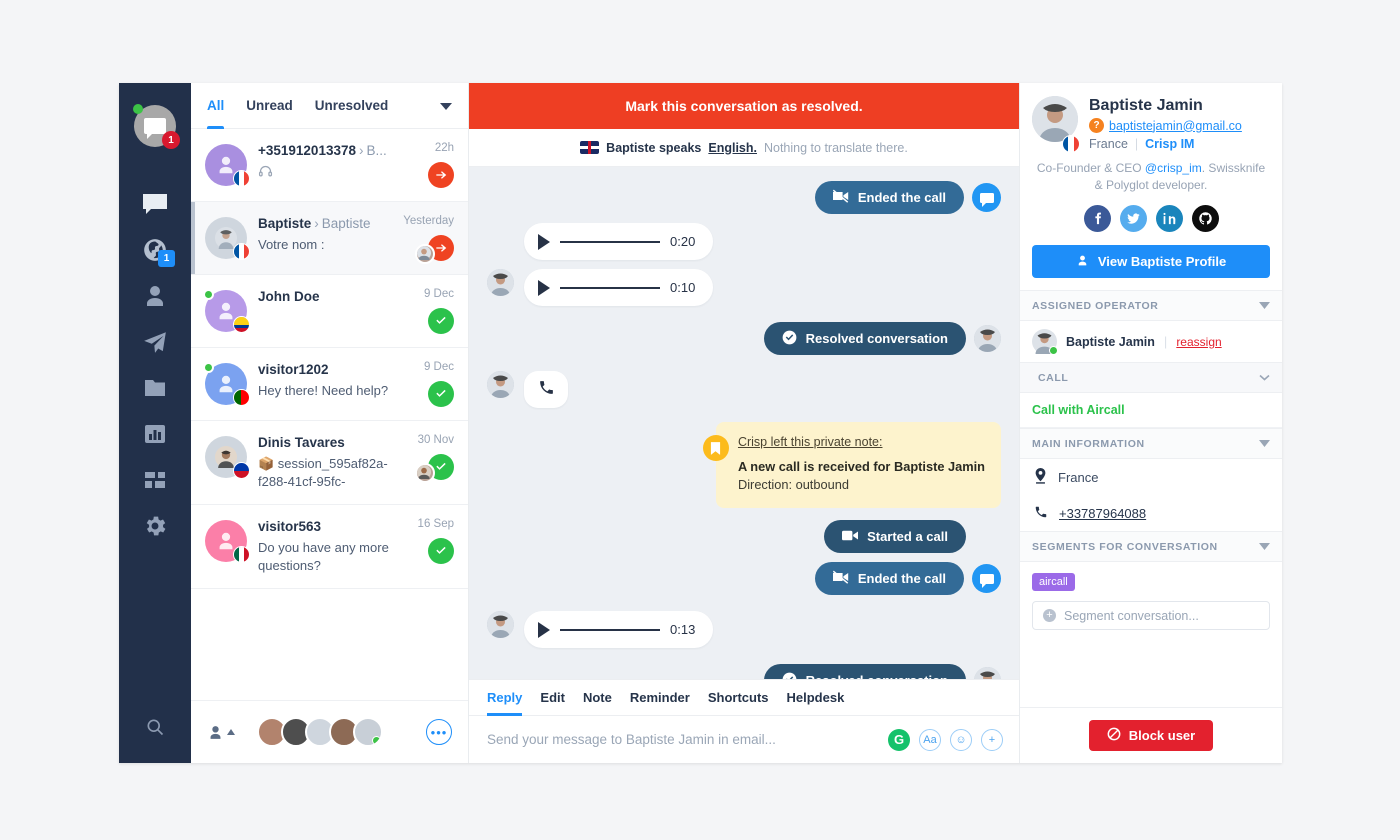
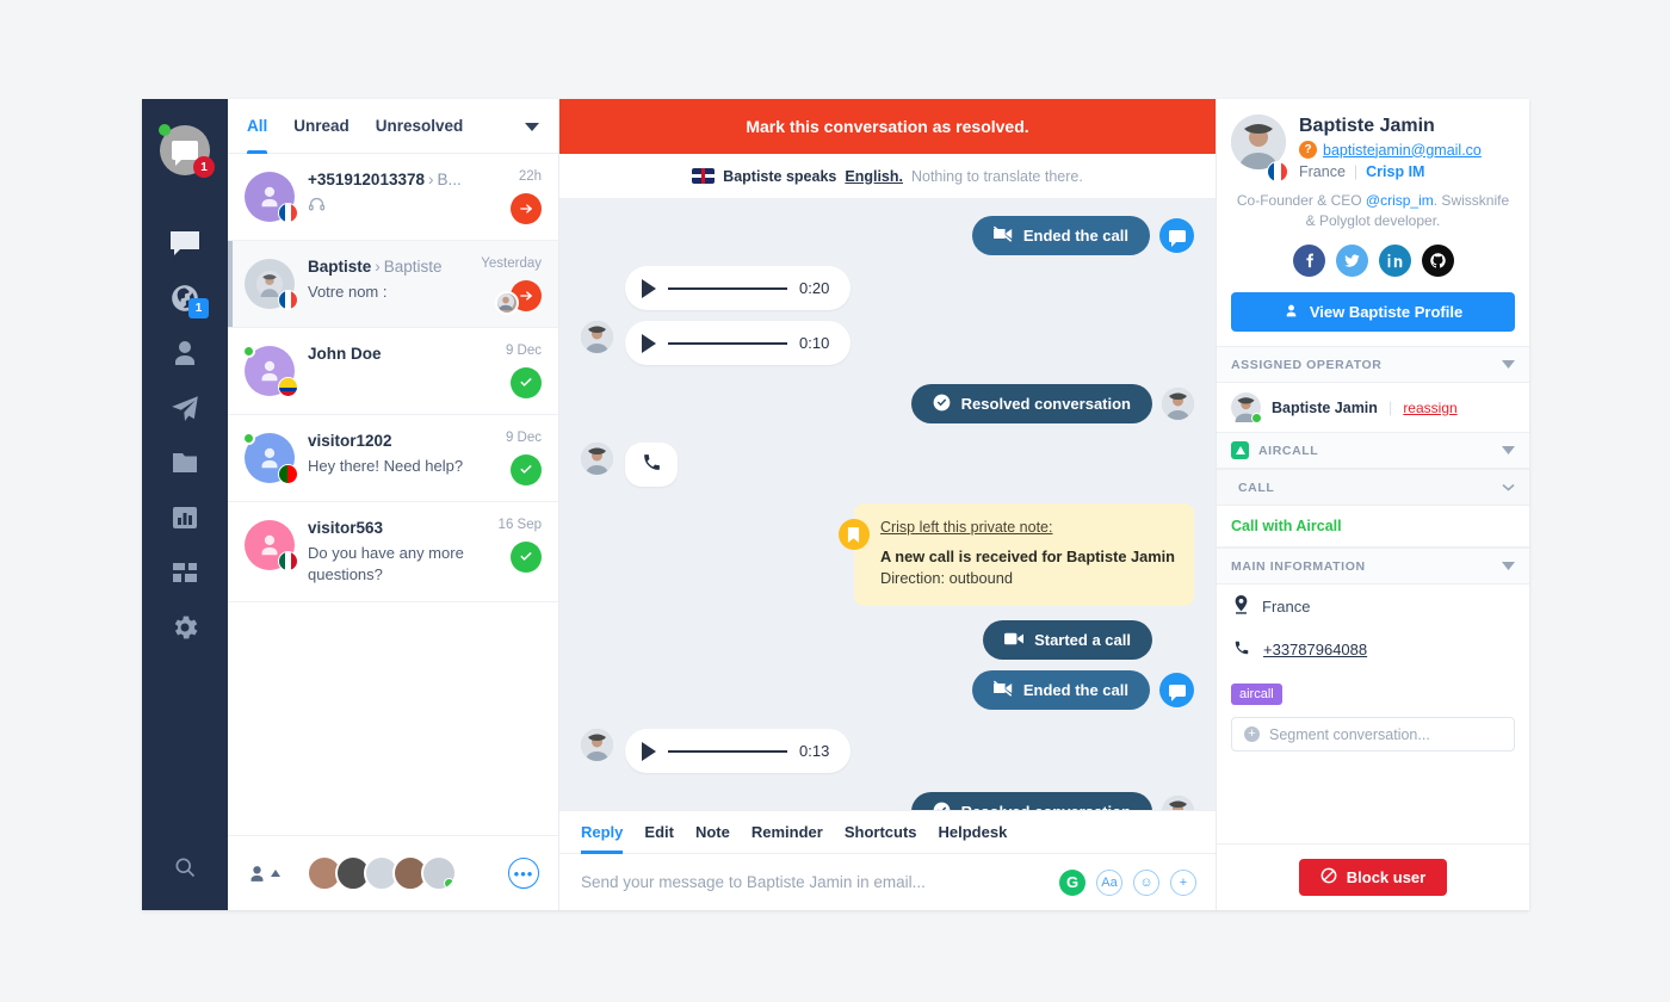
  1
  1
  All
  Unread
  Unresolved
  +351912013378 › B...
  22h
  Baptiste › Baptiste
  Votre nom :
  Yesterday
  John Doe
  9 Dec
  visitor1202
  Hey there! Need help?
  9 Dec
- Dinis Tavares
- 📦 session_595af82a-f288-41cf-95fc-
- 30 Nov
  visitor563
  Do you have any more questions?
  16 Sep
  •••
  Mark this conversation as resolved.
  Baptiste speaks
  English.
  Nothing to translate there.
  Ended the call
  0:20
  0:10
  Resolved conversation
  Crisp left this private note:
  A new call is received for Baptiste Jamin
  Direction: outbound
  Started a call
  Ended the call
  0:13
  Reply
  Edit
  Note
  Reminder
  Shortcuts
  Helpdesk
  Send your message to Baptiste Jamin in email...
  G
  Aa
  ☺
  +
  Baptiste Jamin
  ?
  baptistejamin@gmail.co
  France
  |
  Crisp IM
  Co-Founder & CEO @crisp_im. Swissknife & Polyglot developer.
  View Baptiste Profile
  ASSIGNED OPERATOR
  Baptiste Jamin
  |
  reassign
+ AIRCALL
  CALL
  Call with Aircall
  MAIN INFORMATION
  France
  +33787964088
- SEGMENTS FOR CONVERSATION
  aircall
  +
  Segment conversation...
  Block user
